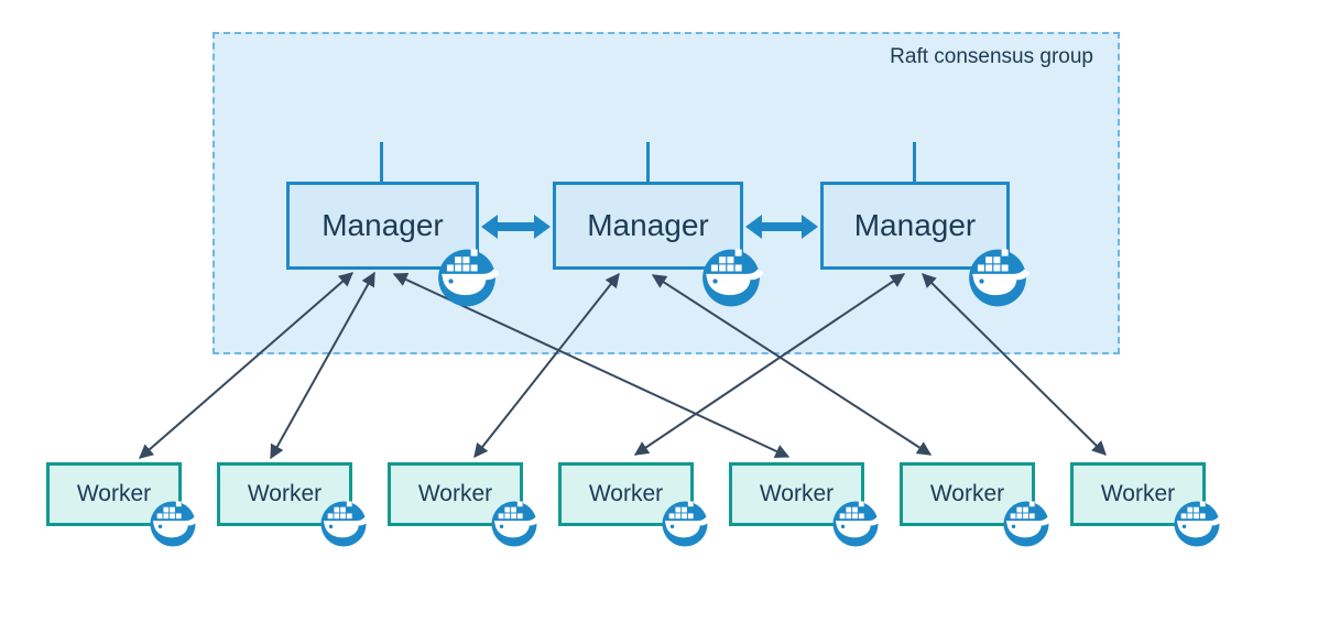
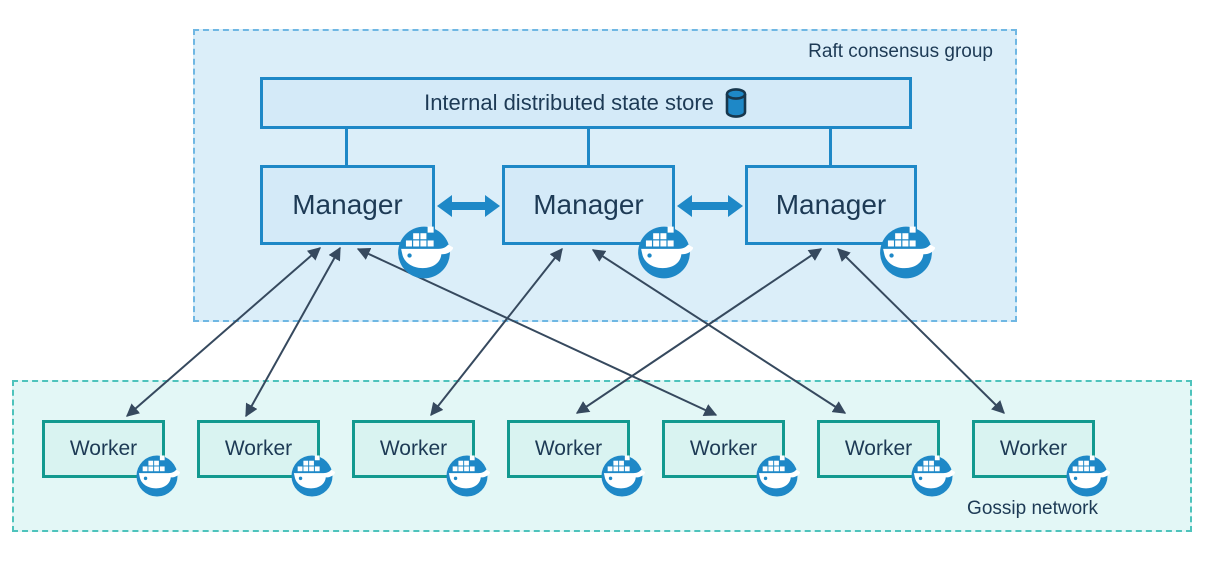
  Raft consensus group
+ Gossip network
+ Internal distributed state store
  Manager
  Manager
  Manager
  Worker
  Worker
  Worker
  Worker
  Worker
  Worker
  Worker
